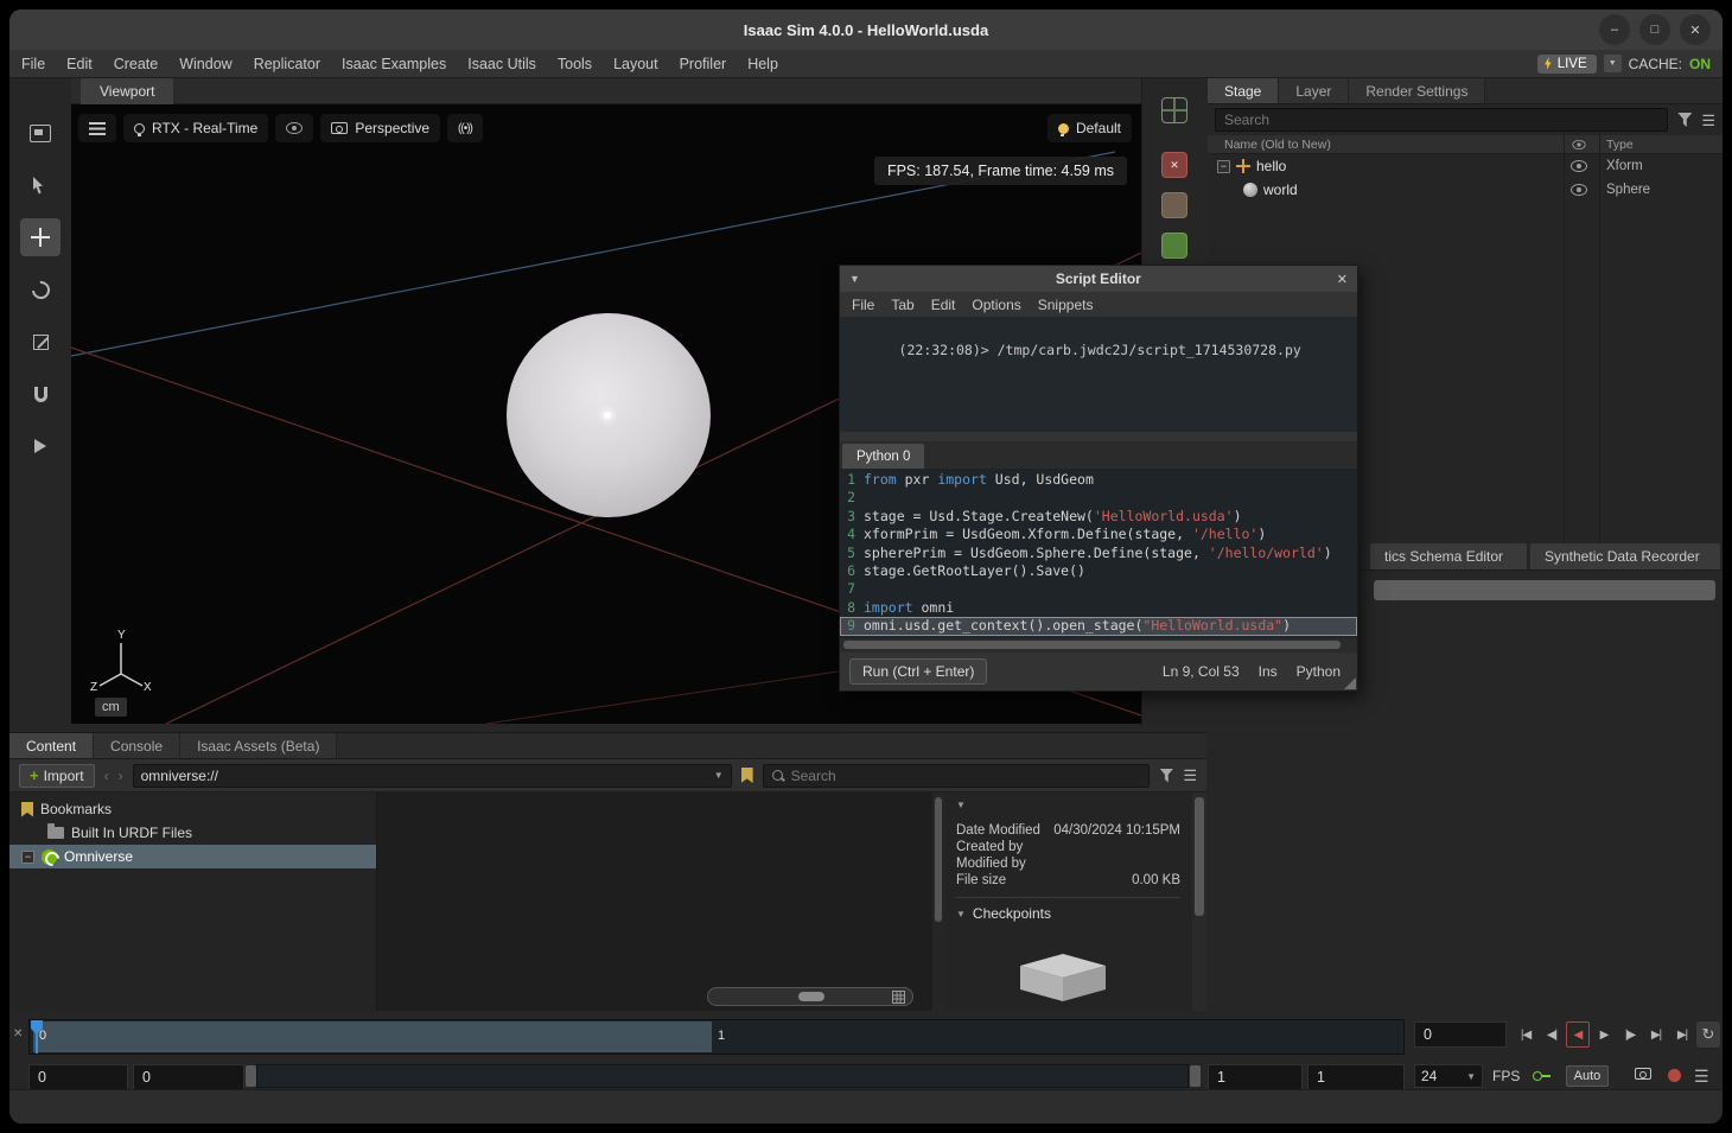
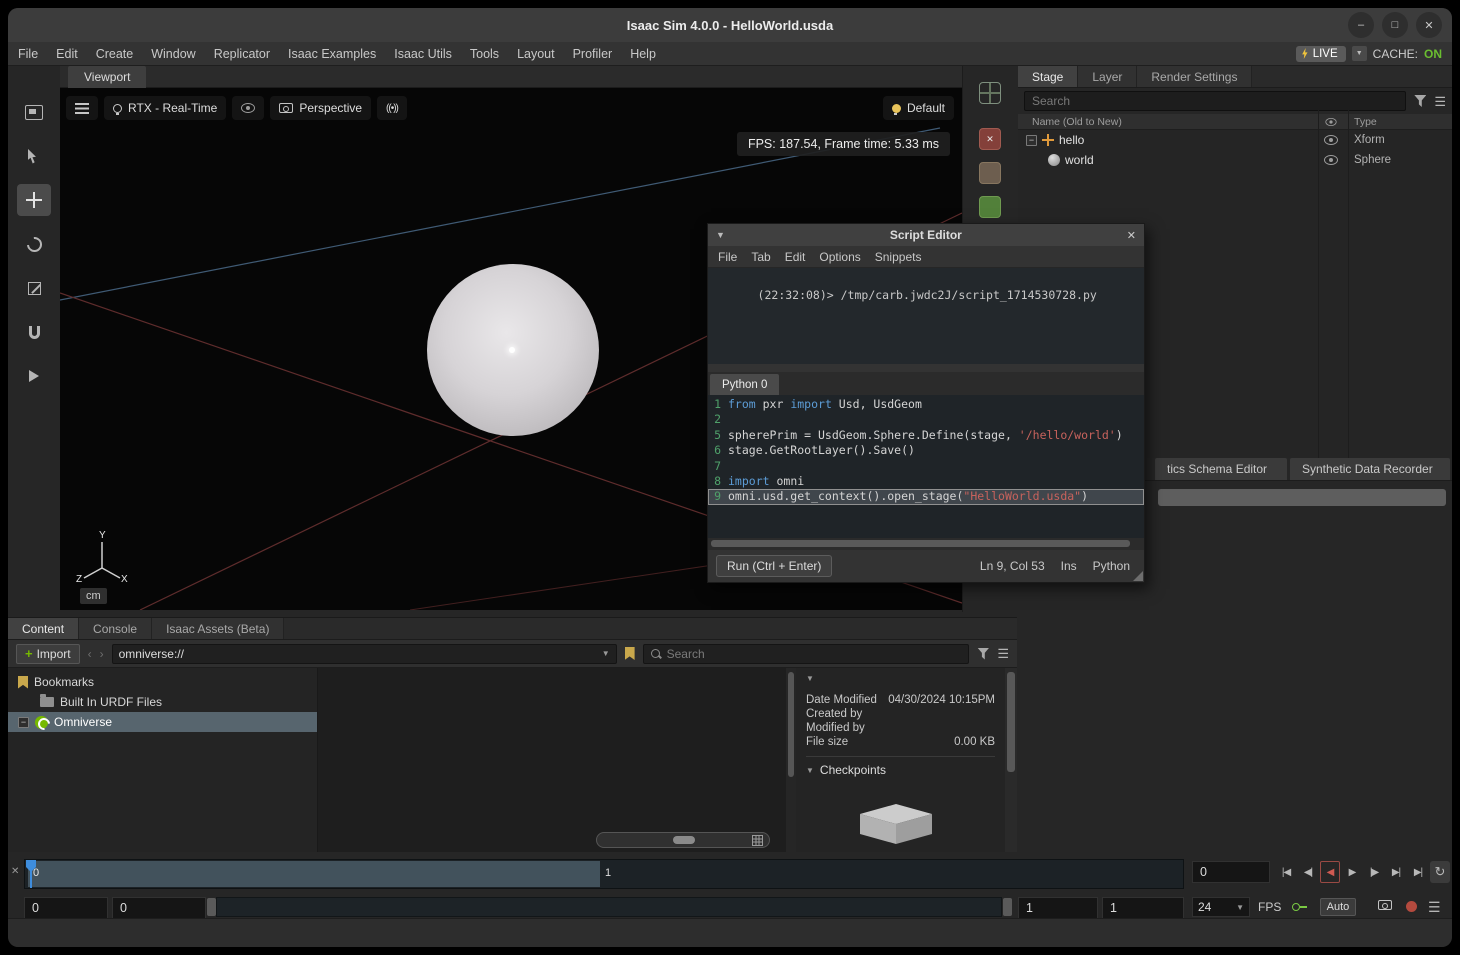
  Isaac Sim 4.0.0 - HelloWorld.usda
  –
  □
  ✕
  File
  Edit
  Create
  Window
  Replicator
  Isaac Examples
  Isaac Utils
  Tools
  Layout
  Profiler
  Help
  LIVE
  CACHE:
  ON
  Viewport
  RTX - Real-Time
  Perspective
  ((•))
  Default
- FPS: 187.54, Frame time: 4.59 ms
+ FPS: 187.54, Frame time: 5.33 ms
  Y
  Z
  X
  cm
  ✕
  Stage
  Layer
  Render Settings
  Search
  ☰
  Name (Old to New)
  Type
  −
  hello
  Xform
  world
  Sphere
  tics Schema Editor
  Synthetic Data Recorder
  Content
  Console
  Isaac Assets (Beta)
  +
  Import
  ‹
  ›
  omniverse://
  ▼
  Search
  ☰
  Bookmarks
  Built In URDF Files
  −
  Omniverse
  ▼
  Date Modified
  04/30/2024 10:15PM
  Created by
  Modified by
  File size
  0.00 KB
  ▼
  Checkpoints
  ▼
  Script Editor
  ✕
  File
  Tab
  Edit
  Options
  Snippets
  (22:32:08)> /tmp/carb.jwdc2J/script_1714530728.py
  Python 0
  1
  from pxr import Usd, UsdGeom
  2
- 3
- stage = Usd.Stage.CreateNew('HelloWorld.usda')
- 4
- xformPrim = UsdGeom.Xform.Define(stage, '/hello')
  5
  spherePrim = UsdGeom.Sphere.Define(stage, '/hello/world')
  6
  stage.GetRootLayer().Save()
  7
  8
  import omni
  9
  omni.usd.get_context().open_stage("HelloWorld.usda")
  Run (Ctrl + Enter)
  Ln 9, Col 53
  Ins
  Python
  ✕
  0
  1
  0
  |◀
  ◀|
  ◀
  ▶
  |▶
  ▶|
  ▶|
  ↻
  0
  0
  1
  1
  24
  ▼
  FPS
  Auto
  ☰
